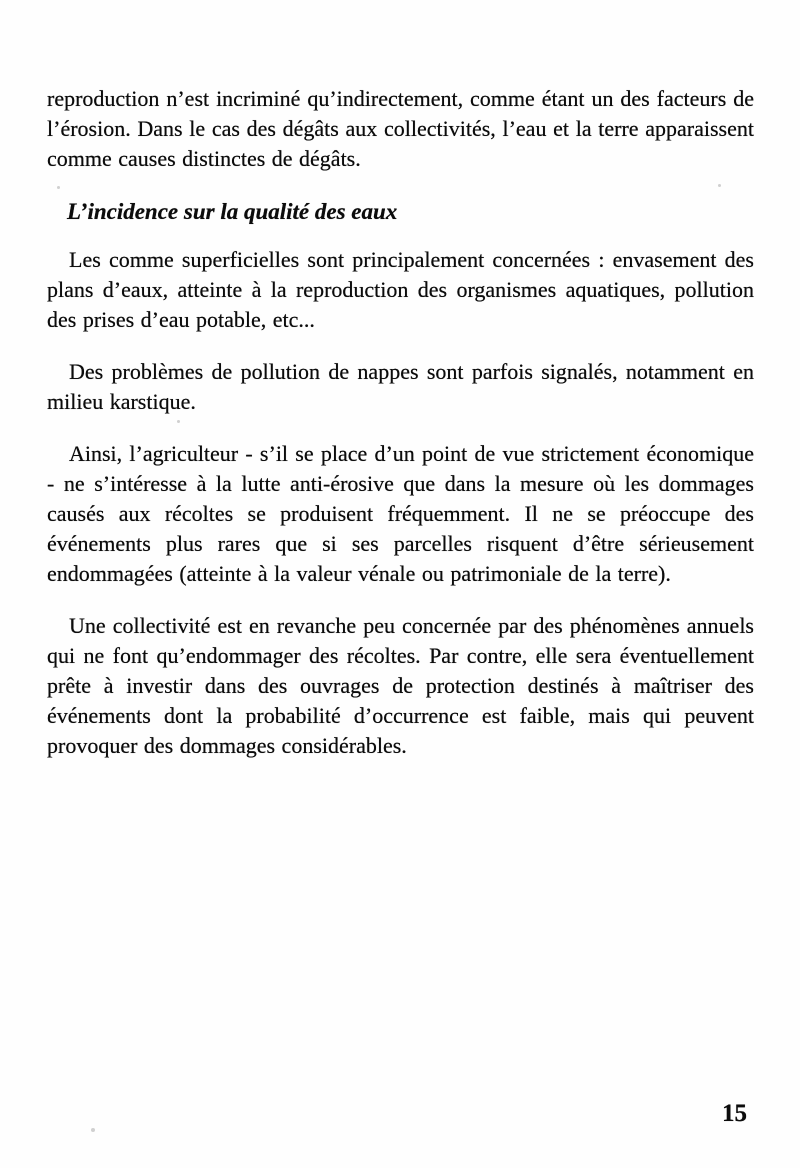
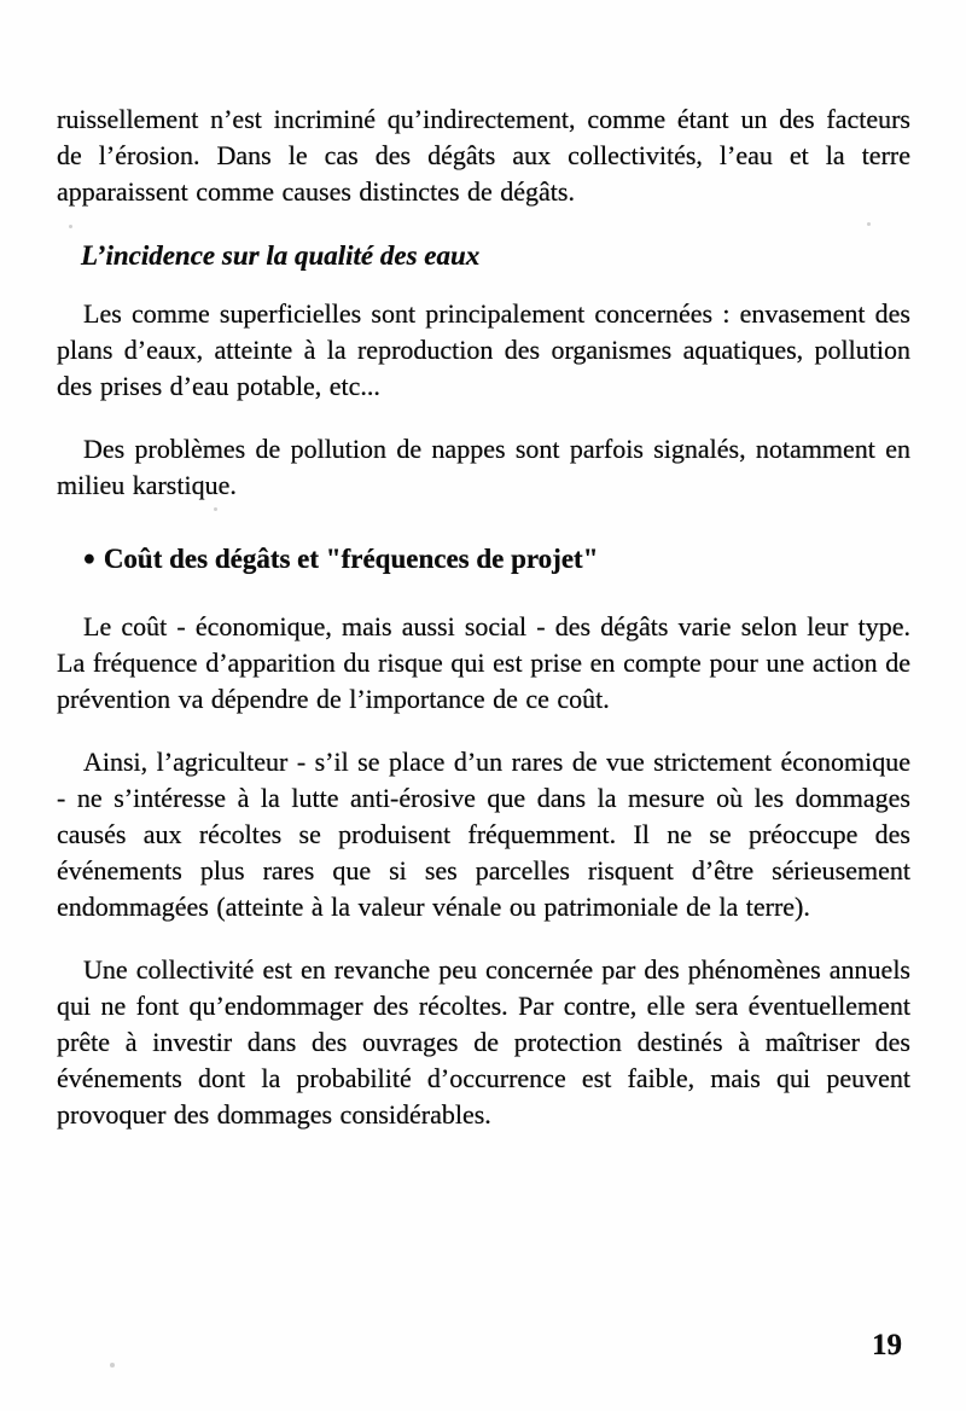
- reproduction n’est incriminé qu’indirectement, comme étant un des facteurs de l’érosion. Dans le cas des dégâts aux collectivités, l’eau et la terre apparaissent comme causes distinctes de dégâts.
+ ruissellement n’est incriminé qu’indirectement, comme étant un des facteurs de l’érosion. Dans le cas des dégâts aux collectivités, l’eau et la terre apparaissent comme causes distinctes de dégâts.
  L’incidence sur la qualité des eaux
  Les comme superficielles sont principalement concernées : envasement des plans d’eaux, atteinte à la reproduction des organismes aquatiques, pollution des prises d’eau potable, etc...
  Des problèmes de pollution de nappes sont parfois signalés, notamment en milieu karstique.
+ • Coût des dégâts et "fréquences de projet"
+ Le coût - économique, mais aussi social - des dégâts varie selon leur type. La fréquence d’apparition du risque qui est prise en compte pour une action de prévention va dépendre de l’importance de ce coût.
- Ainsi, l’agriculteur - s’il se place d’un point de vue strictement économique - ne s’intéresse à la lutte anti-érosive que dans la mesure où les dommages causés aux récoltes se produisent fréquemment. Il ne se préoccupe des événements plus rares que si ses parcelles risquent d’être sérieusement endommagées (atteinte à la valeur vénale ou patrimoniale de la terre).
+ Ainsi, l’agriculteur - s’il se place d’un rares de vue strictement économique - ne s’intéresse à la lutte anti-érosive que dans la mesure où les dommages causés aux récoltes se produisent fréquemment. Il ne se préoccupe des événements plus rares que si ses parcelles risquent d’être sérieusement endommagées (atteinte à la valeur vénale ou patrimoniale de la terre).
  Une collectivité est en revanche peu concernée par des phénomènes annuels qui ne font qu’endommager des récoltes. Par contre, elle sera éventuellement prête à investir dans des ouvrages de protection destinés à maîtriser des événements dont la probabilité d’occurrence est faible, mais qui peuvent provoquer des dommages considérables.
- 15
+ 19
